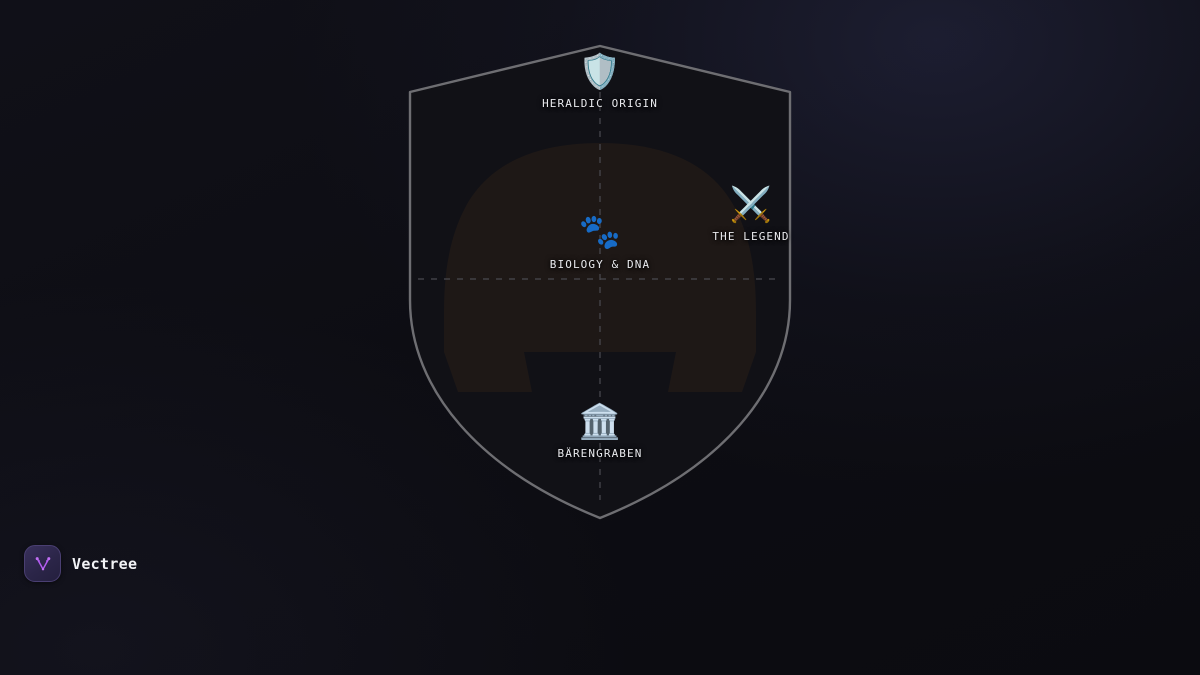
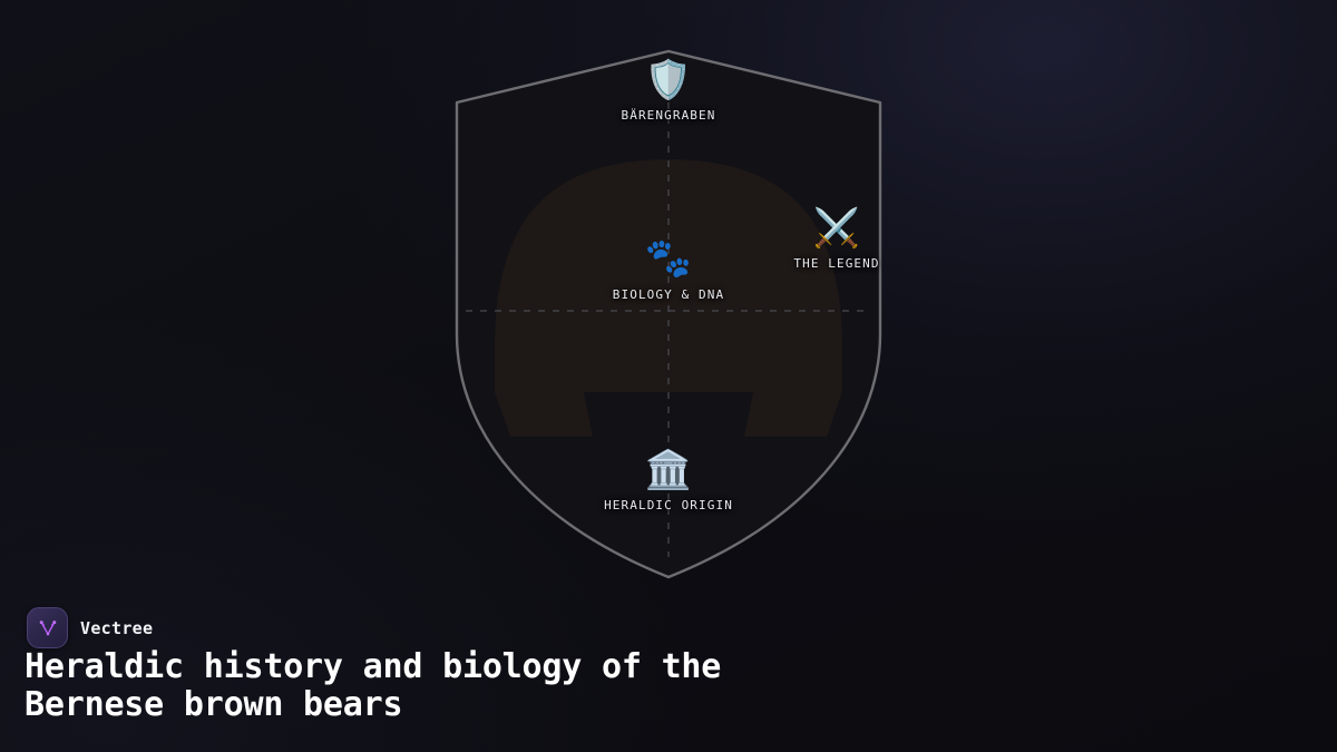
  🛡️
- HERALDIC ORIGIN
+ BÄRENGRABEN
  🐾
  BIOLOGY & DNA
  ⚔️
  THE LEGEND
  🏛️
- BÄRENGRABEN
+ HERALDIC ORIGIN
  Vectree
+ Heraldic history and biology of the
+ Bernese brown bears
